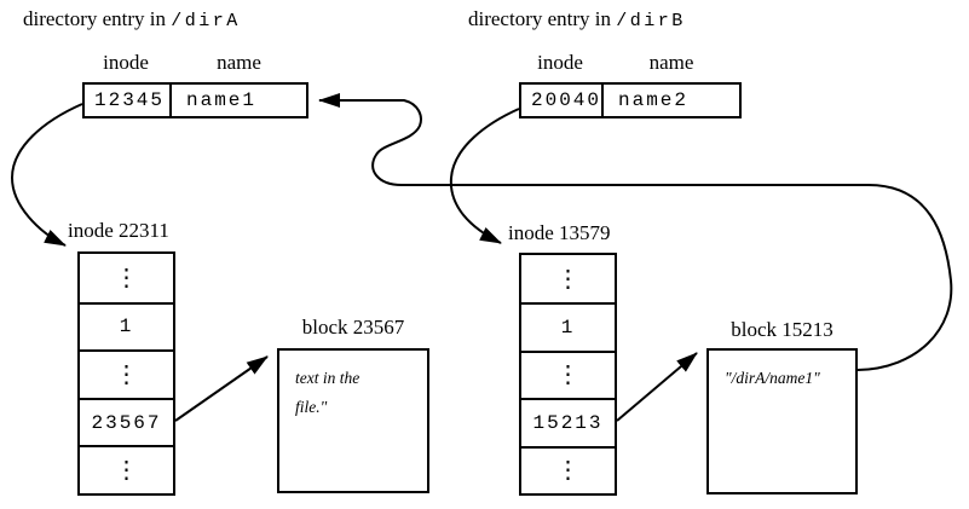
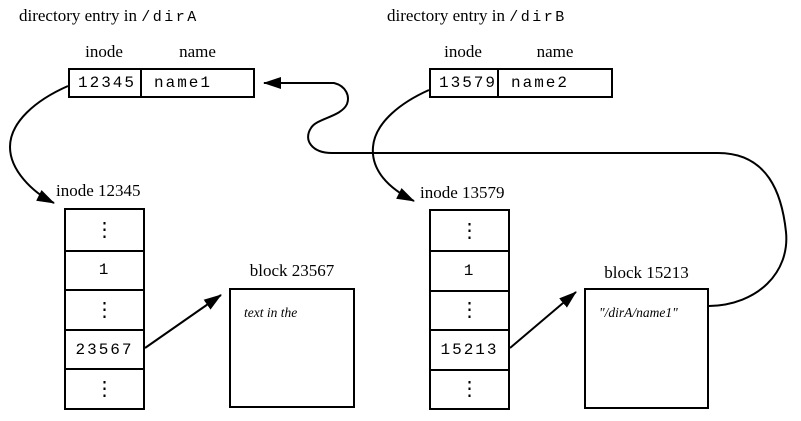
  directory entry in /dirA
  inode
  name
  12345
  name1
- inode 22311
+ inode 12345
  ⋮
  1
  ⋮
  23567
  ⋮
  block 23567
  text in the
- file."
  directory entry in /dirB
  inode
  name
- 20040
+ 13579
  name2
  inode 13579
  ⋮
  1
  ⋮
  15213
  ⋮
  block 15213
  "/dirA/name1"
